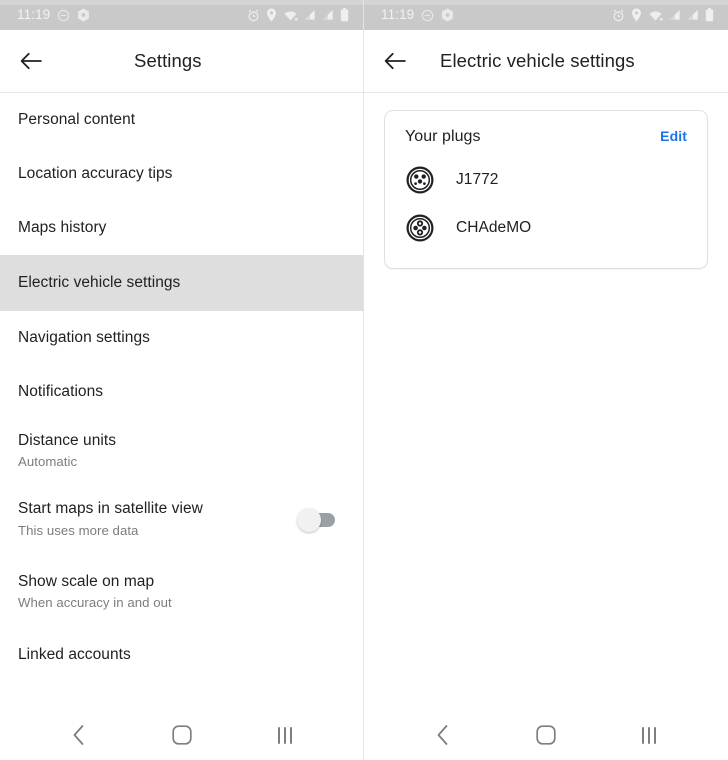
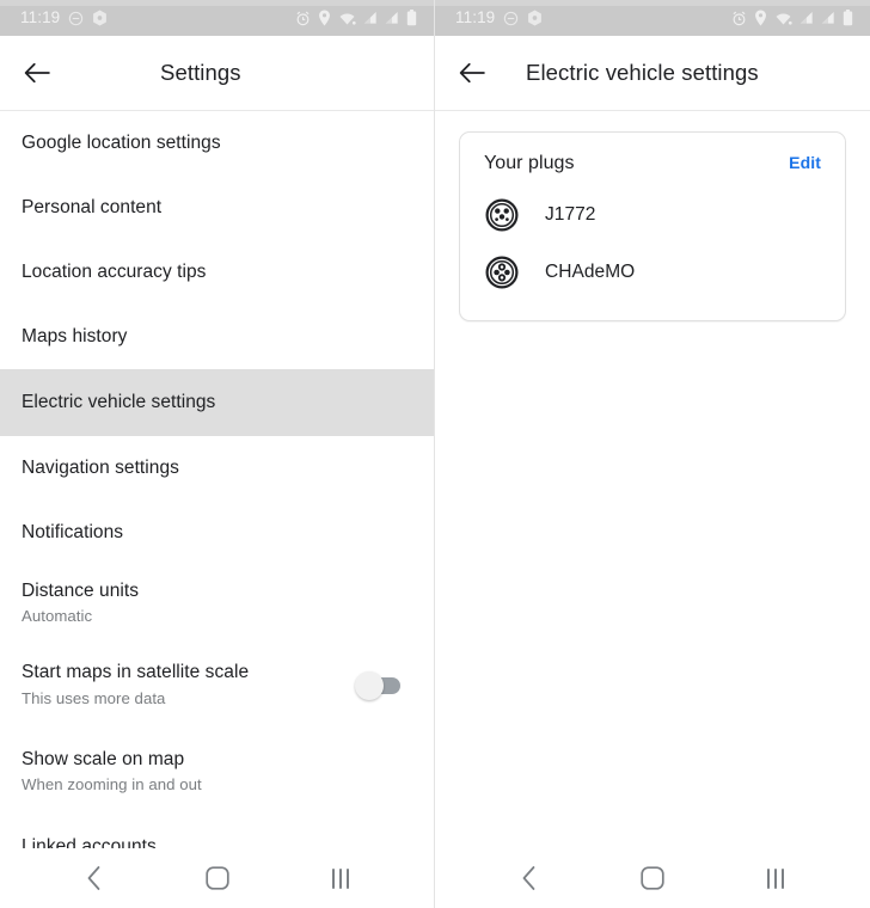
  11:19
  Settings
+ Google location settings
  Personal content
  Location accuracy tips
  Maps history
  Electric vehicle settings
  Navigation settings
  Notifications
  Distance units
  Automatic
- Start maps in satellite view
+ Start maps in satellite scale
  This uses more data
  Show scale on map
- When accuracy in and out
+ When zooming in and out
  Linked accounts
  11:19
  Electric vehicle settings
  Your plugs
  Edit
  J1772
  CHAdeMO
